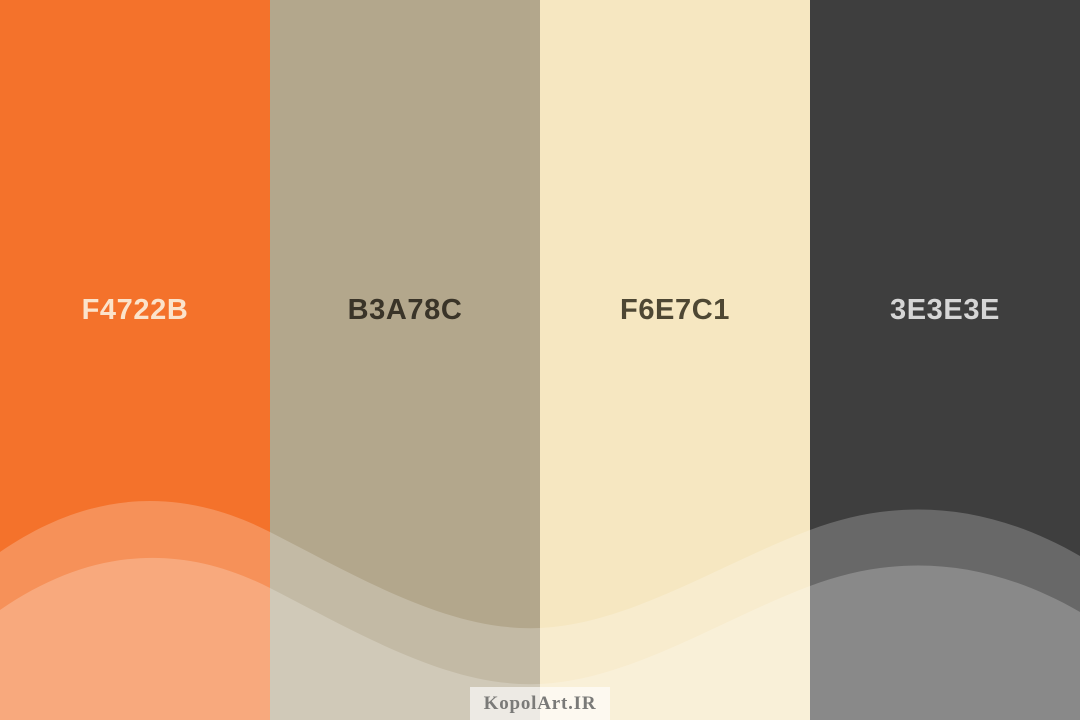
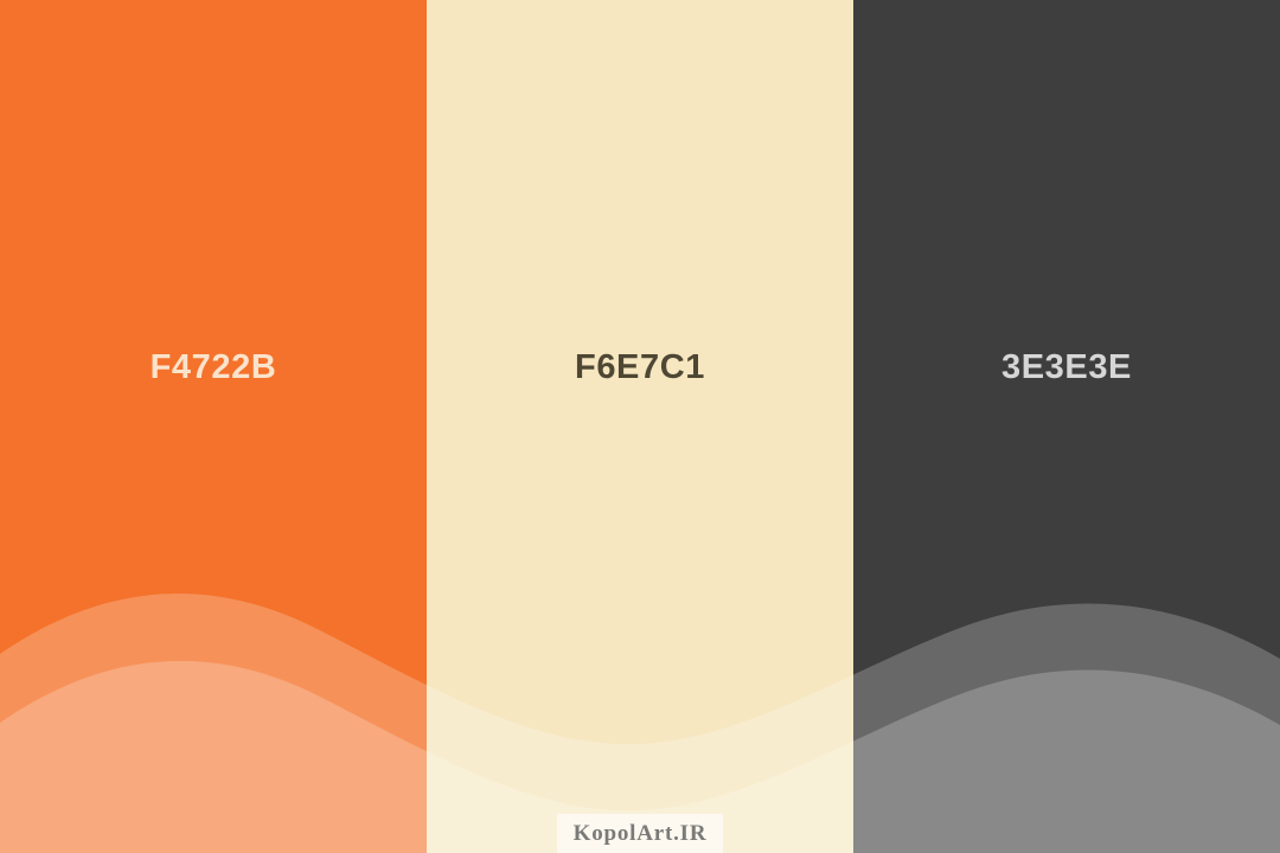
  F4722B
- B3A78C
  F6E7C1
  3E3E3E
  KopolArt.IR
